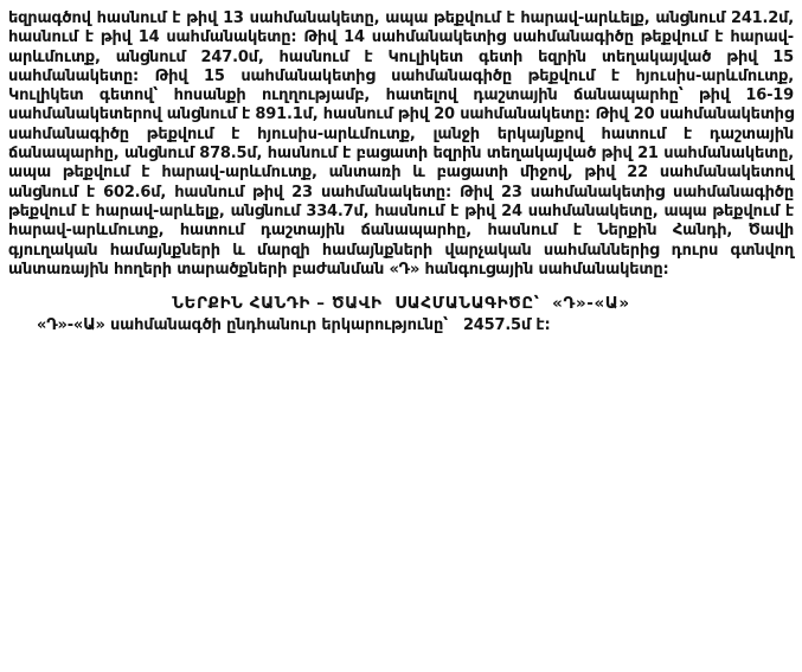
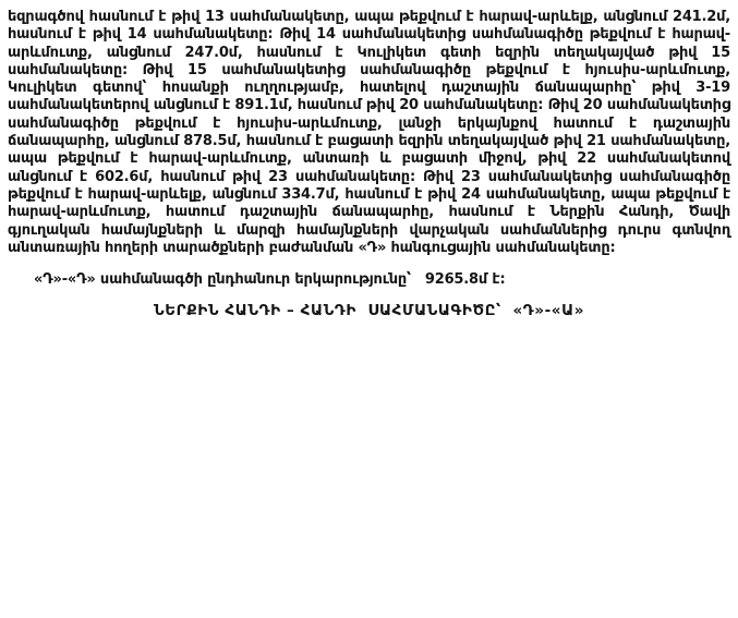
- եզրագծով հասնում է թիվ 13 սահմանակետը, ապա թեքվում է հարավ-արևելք, անցնում 241.2մ, հասնում է թիվ 14 սահմանակետը: Թիվ 14 սահմանակետից սահմանագիծը թեքվում է հարավ-արևմուտք, անցնում 247.0մ, հասնում է Կուլիկետ գետի եզրին տեղակայված թիվ 15 սահմանակետը: Թիվ 15 սահմանակետից սահմանագիծը թեքվում է հյուսիս-արևմուտք, Կուլիկետ գետով՝ հոսանքի ուղղությամբ, հատելով դաշտային ճանապարհը՝ թիվ 16-19 սահմանակետերով անցնում է 891.1մ, հասնում թիվ 20 սահմանակետը: Թիվ 20 սահմանակետից սահմանագիծը թեքվում է հյուսիս-արևմուտք, լանջի երկայնքով հատում է դաշտային ճանապարհը, անցնում 878.5մ, հասնում է բացատի եզրին տեղակայված թիվ 21 սահմանակետը, ապա թեքվում է հարավ-արևմուտք, անտառի և բացատի միջով, թիվ 22 սահմանակետով անցնում է 602.6մ, հասնում թիվ 23 սահմանակետը: Թիվ 23 սահմանակետից սահմանագիծը թեքվում է հարավ-արևելք, անցնում 334.7մ, հասնում է թիվ 24 սահմանակետը, ապա թեքվում է հարավ-արևմուտք, հատում դաշտային ճանապարհը, հասնում է Ներքին Հանդի, Ծավի գյուղական համայնքների և մարզի համայնքների վարչական սահմաններից դուրս գտնվող անտառային հողերի տարածքների բաժանման «Դ» հանգուցային սահմանակետը:
+ եզրագծով հասնում է թիվ 13 սահմանակետը, ապա թեքվում է հարավ-արևելք, անցնում 241.2մ, հասնում է թիվ 14 սահմանակետը: Թիվ 14 սահմանակետից սահմանագիծը թեքվում է հարավ-արևմուտք, անցնում 247.0մ, հասնում է Կուլիկետ գետի եզրին տեղակայված թիվ 15 սահմանակետը: Թիվ 15 սահմանակետից սահմանագիծը թեքվում է հյուսիս-արևմուտք, Կուլիկետ գետով՝ հոսանքի ուղղությամբ, հատելով դաշտային ճանապարհը՝ թիվ 3-19 սահմանակետերով անցնում է 891.1մ, հասնում թիվ 20 սահմանակետը: Թիվ 20 սահմանակետից սահմանագիծը թեքվում է հյուսիս-արևմուտք, լանջի երկայնքով հատում է դաշտային ճանապարհը, անցնում 878.5մ, հասնում է բացատի եզրին տեղակայված թիվ 21 սահմանակետը, ապա թեքվում է հարավ-արևմուտք, անտառի և բացատի միջով, թիվ 22 սահմանակետով անցնում է 602.6մ, հասնում թիվ 23 սահմանակետը: Թիվ 23 սահմանակետից սահմանագիծը թեքվում է հարավ-արևելք, անցնում 334.7մ, հասնում է թիվ 24 սահմանակետը, ապա թեքվում է հարավ-արևմուտք, հատում դաշտային ճանապարհը, հասնում է Ներքին Հանդի, Ծավի գյուղական համայնքների և մարզի համայնքների վարչական սահմաններից դուրս գտնվող անտառային հողերի տարածքների բաժանման «Դ» հանգուցային սահմանակետը:
+ «Դ»-«Դ» սահմանագծի ընդհանուր երկարությունը՝ 9265.8մ է:
- ՆԵՐՔԻՆ ՀԱՆԴԻ – ԾԱՎԻ ՍԱՀՄԱՆԱԳԻԾԸ՝ «Դ»-«Ա»
+ ՆԵՐՔԻՆ ՀԱՆԴԻ – ՀԱՆԴԻ ՍԱՀՄԱՆԱԳԻԾԸ՝ «Դ»-«Ա»
- «Դ»-«Ա» սահմանագծի ընդհանուր երկարությունը՝ 2457.5մ է:
